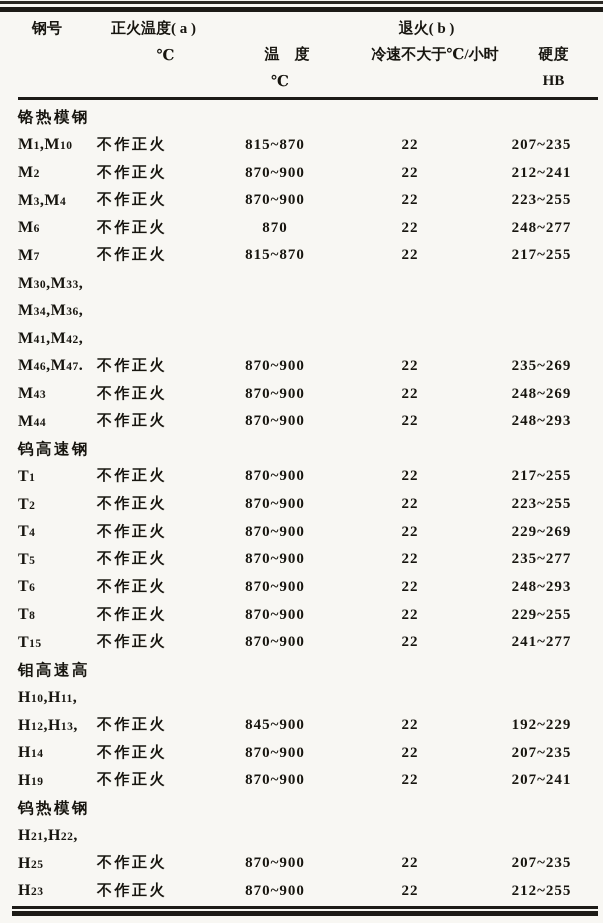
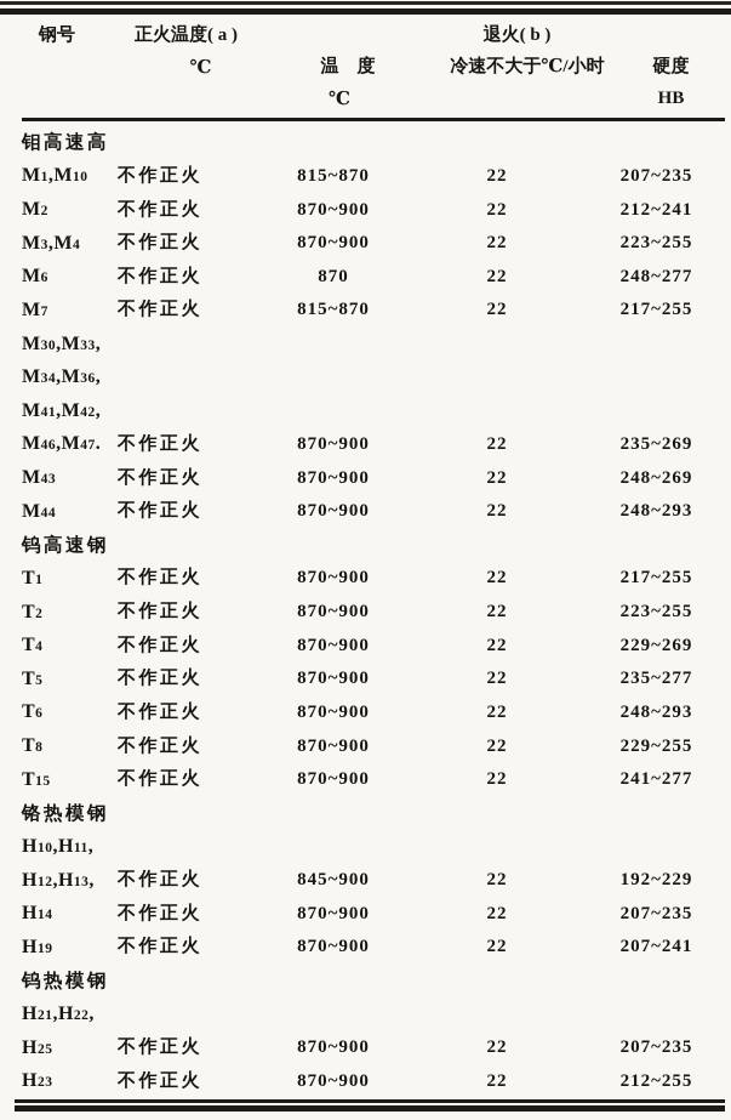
  钢号
  正火温度( a )
  退火( b )
  ℃
  温 度
  冷速不大于℃/小时
  硬度
  ℃
  HB
- 铬热模钢
+ 钼高速高
  M1,M10
  不作正火
  815~870
  22
  207~235
  M2
  不作正火
  870~900
  22
  212~241
  M3,M4
  不作正火
  870~900
  22
  223~255
  M6
  不作正火
  870
  22
  248~277
  M7
  不作正火
  815~870
  22
  217~255
  M30,M33,
  M34,M36,
  M41,M42,
  M46,M47.
  不作正火
  870~900
  22
  235~269
  M43
  不作正火
  870~900
  22
  248~269
  M44
  不作正火
  870~900
  22
  248~293
  钨高速钢
  T1
  不作正火
  870~900
  22
  217~255
  T2
  不作正火
  870~900
  22
  223~255
  T4
  不作正火
  870~900
  22
  229~269
  T5
  不作正火
  870~900
  22
  235~277
  T6
  不作正火
  870~900
  22
  248~293
  T8
  不作正火
  870~900
  22
  229~255
  T15
  不作正火
  870~900
  22
  241~277
- 钼高速高
+ 铬热模钢
  H10,H11,
  H12,H13,
  不作正火
  845~900
  22
  192~229
  H14
  不作正火
  870~900
  22
  207~235
  H19
  不作正火
  870~900
  22
  207~241
  钨热模钢
  H21,H22,
  H25
  不作正火
  870~900
  22
  207~235
  H23
  不作正火
  870~900
  22
  212~255
